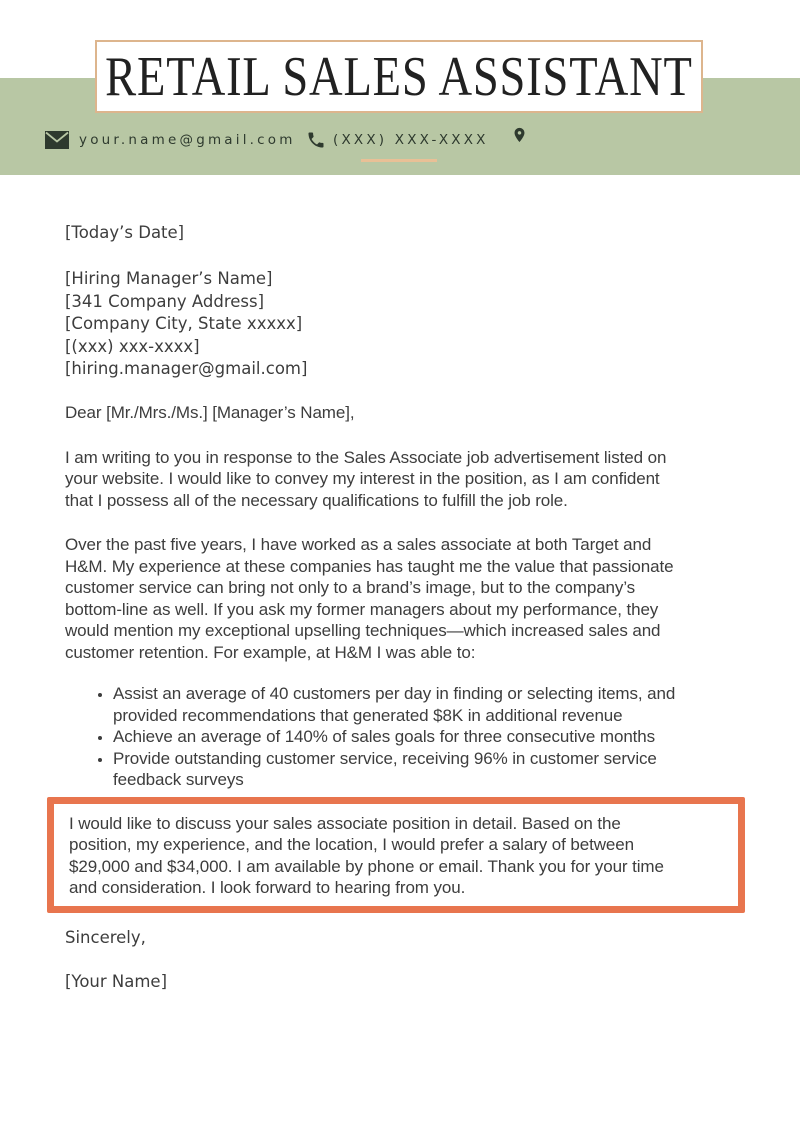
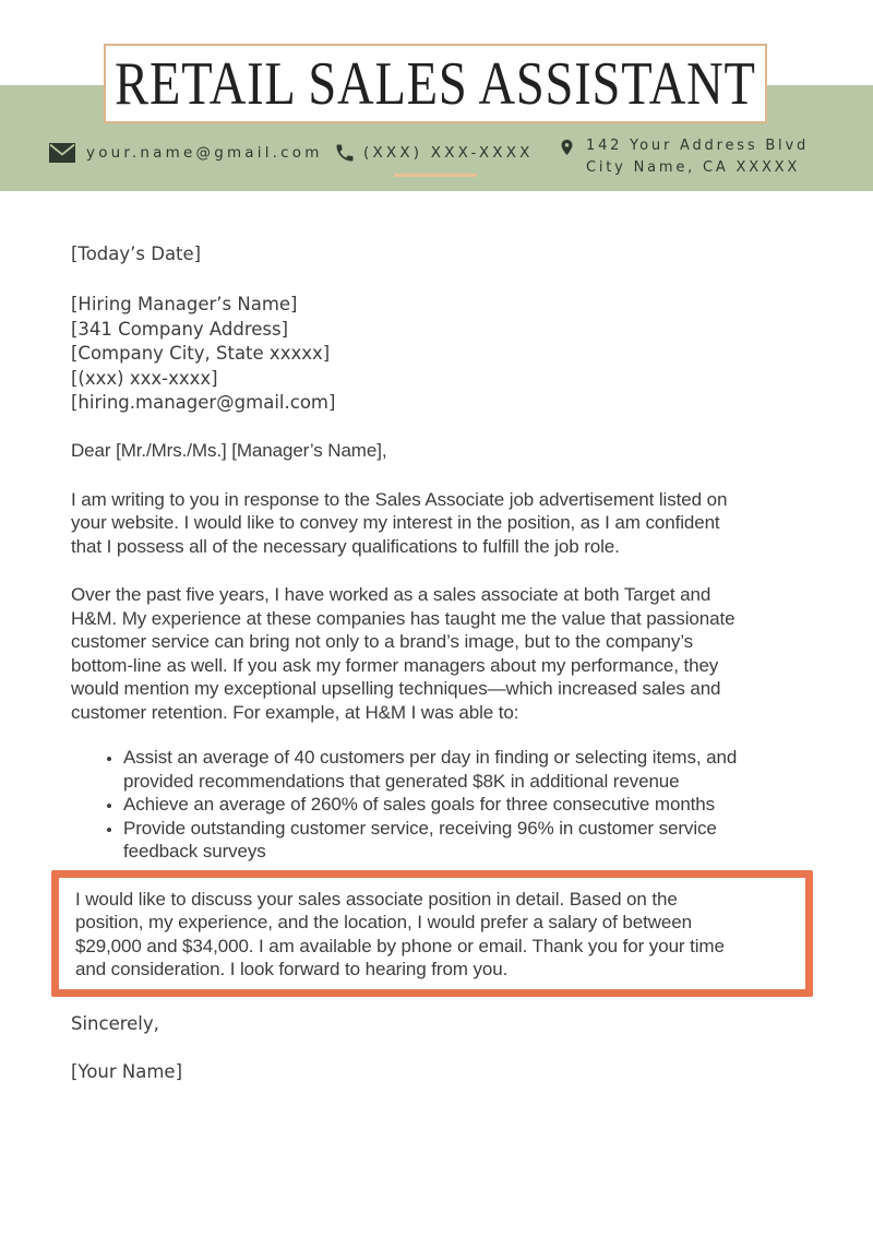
  RETAIL SALES ASSISTANT
  your.name@gmail.com
  (XXX) XXX-XXXX
+ 142 Your Address Blvd
+ City Name, CA XXXXX
  [Today’s Date]
  [Hiring Manager’s Name]
  [341 Company Address]
  [Company City, State xxxxx]
  [(xxx) xxx-xxxx]
  [hiring.manager@gmail.com]
  Dear [Mr./Mrs./Ms.] [Manager’s Name],
  I am writing to you in response to the Sales Associate job advertisement listed on
  your website. I would like to convey my interest in the position, as I am confident
  that I possess all of the necessary qualifications to fulfill the job role.
  Over the past five years, I have worked as a sales associate at both Target and
  H&M. My experience at these companies has taught me the value that passionate
  customer service can bring not only to a brand’s image, but to the company’s
  bottom-line as well. If you ask my former managers about my performance, they
  would mention my exceptional upselling techniques—which increased sales and
  customer retention. For example, at H&M I was able to:
  Assist an average of 40 customers per day in finding or selecting items, and
  provided recommendations that generated $8K in additional revenue
- Achieve an average of 140% of sales goals for three consecutive months
+ Achieve an average of 260% of sales goals for three consecutive months
  Provide outstanding customer service, receiving 96% in customer service
  feedback surveys
  I would like to discuss your sales associate position in detail. Based on the
  position, my experience, and the location, I would prefer a salary of between
  $29,000 and $34,000. I am available by phone or email. Thank you for your time
  and consideration. I look forward to hearing from you.
  Sincerely,
  [Your Name]
